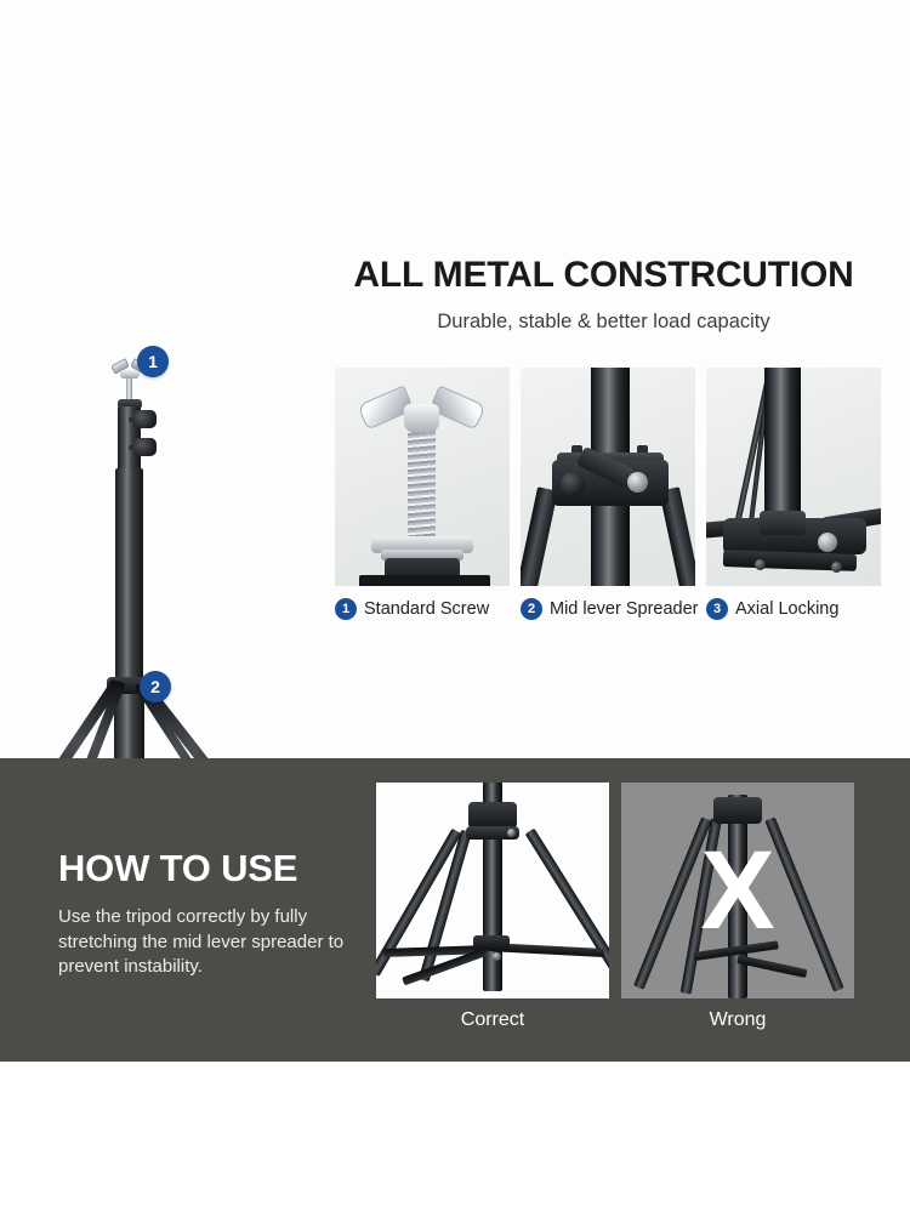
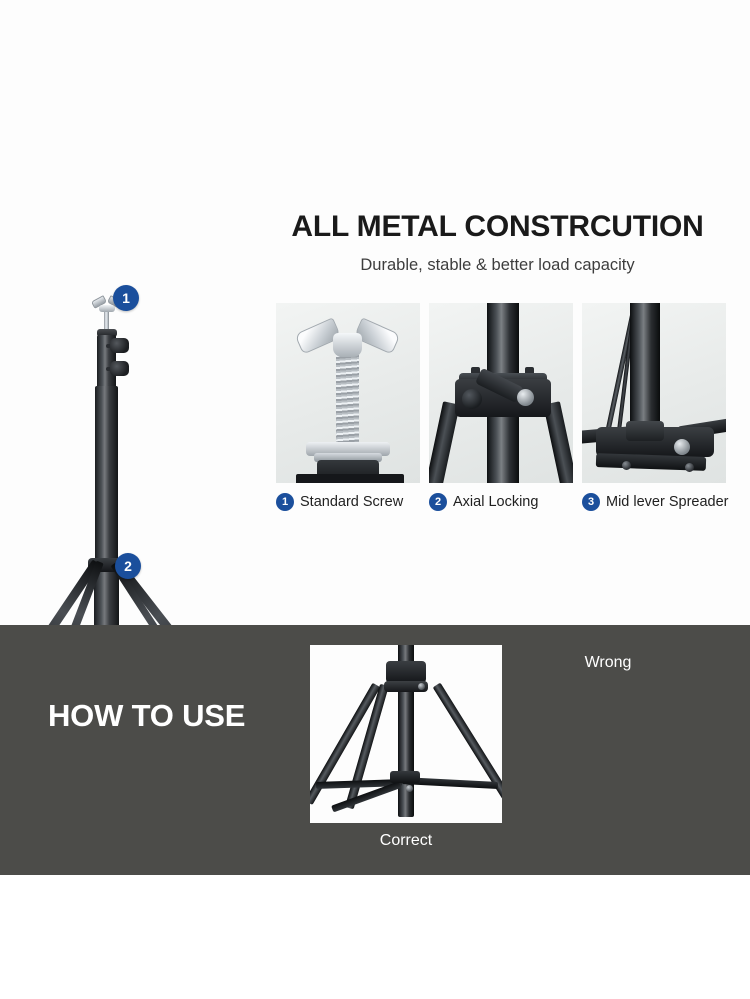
  1
  2
  ALL METAL CONSTRCUTION
  Durable, stable & better load capacity
  1
  Standard Screw
  2
- Mid lever Spreader
+ Axial Locking
  3
- Axial Locking
+ Mid lever Spreader
  HOW TO USE
- Use the tripod correctly by fully stretching the mid lever spreader to prevent instability.
  Correct
- X
  Wrong
